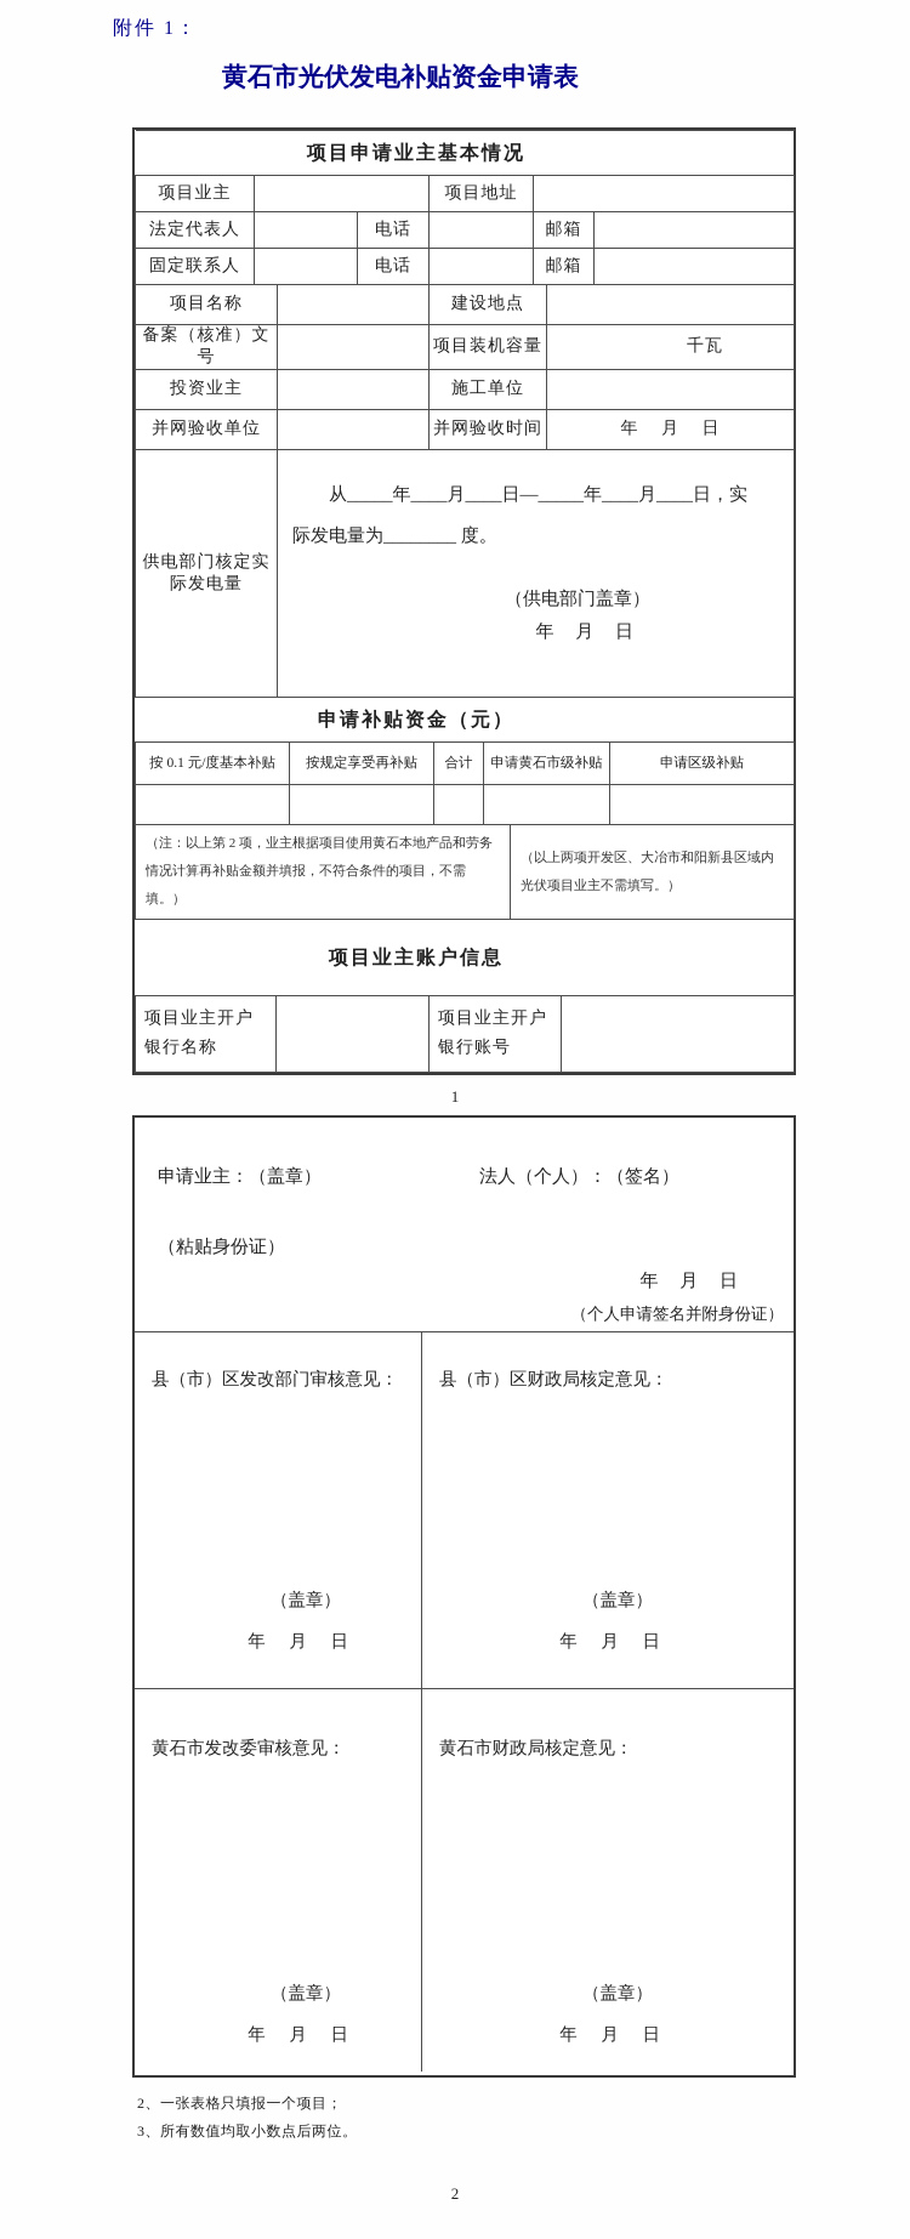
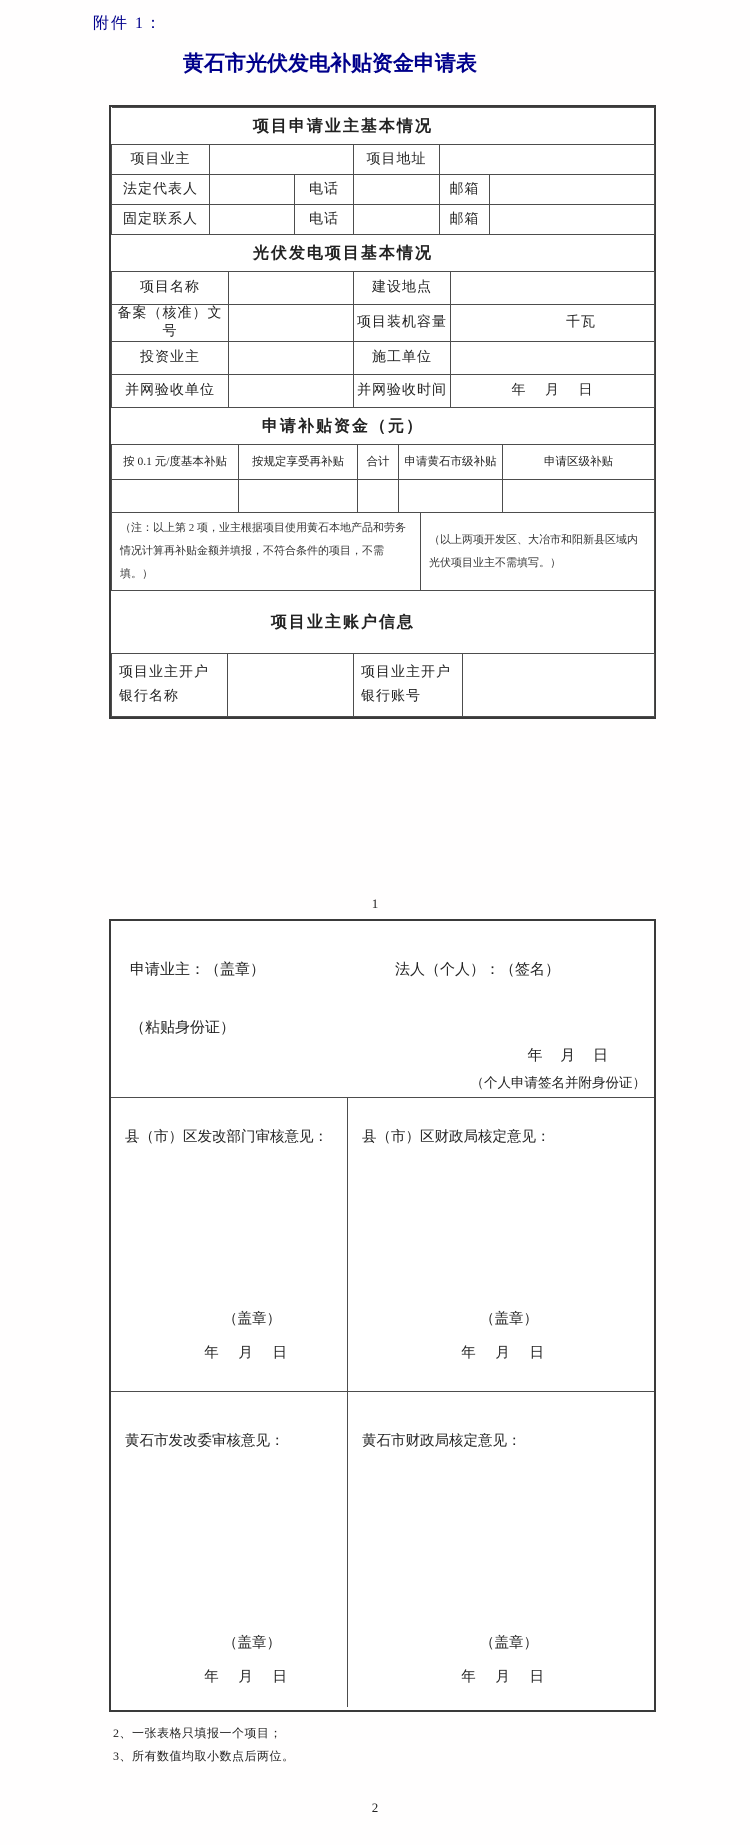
  附件 1：
  黄石市光伏发电补贴资金申请表
  项目申请业主基本情况
  项目业主		项目地址
  法定代表人		电话		邮箱
  固定联系人		电话		邮箱
+ 光伏发电项目基本情况
  项目名称		建设地点
  备案（核准）文号		项目装机容量	千瓦
  投资业主		施工单位
  并网验收单位		并网验收时间	年 月 日
- 供电部门核定实际发电量	从_____年____月____日—_____年____月____日，实 际发电量为________ 度。 （供电部门盖章） 年 月 日
  申请补贴资金（元）
  按 0.1 元/度基本补贴	按规定享受再补贴	合计	申请黄石市级补贴	申请区级补贴
  （注：以上第 2 项，业主根据项目使用黄石本地产品和劳务情况计算再补贴金额并填报，不符合条件的项目，不需填。）	（以上两项开发区、大冶市和阳新县区域内光伏项目业主不需填写。）
  项目业主账户信息
  项目业主开户银行名称		项目业主开户银行账号
  1
  申请业主：（盖章）
  法人（个人）：（签名）
  （粘贴身份证）
  年 月 日
  （个人申请签名并附身份证）
  县（市）区发改部门审核意见：
  （盖章）
  年 月 日
  县（市）区财政局核定意见：
  （盖章）
  年 月 日
  黄石市发改委审核意见：
  （盖章）
  年 月 日
  黄石市财政局核定意见：
  （盖章）
  年 月 日
  2、一张表格只填报一个项目；
  3、所有数值均取小数点后两位。
  2
